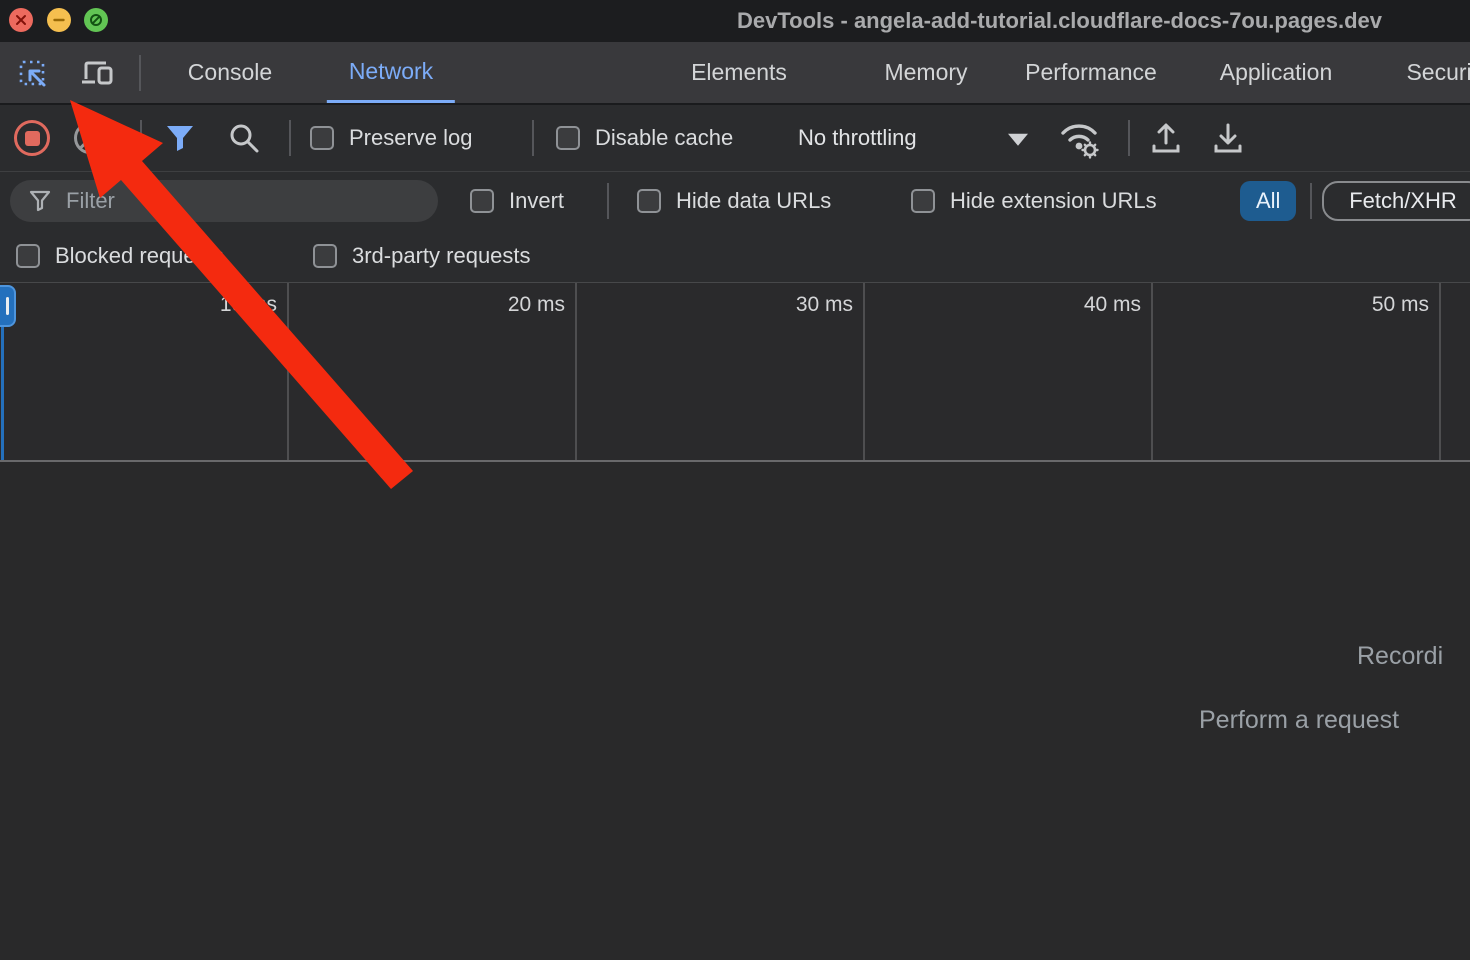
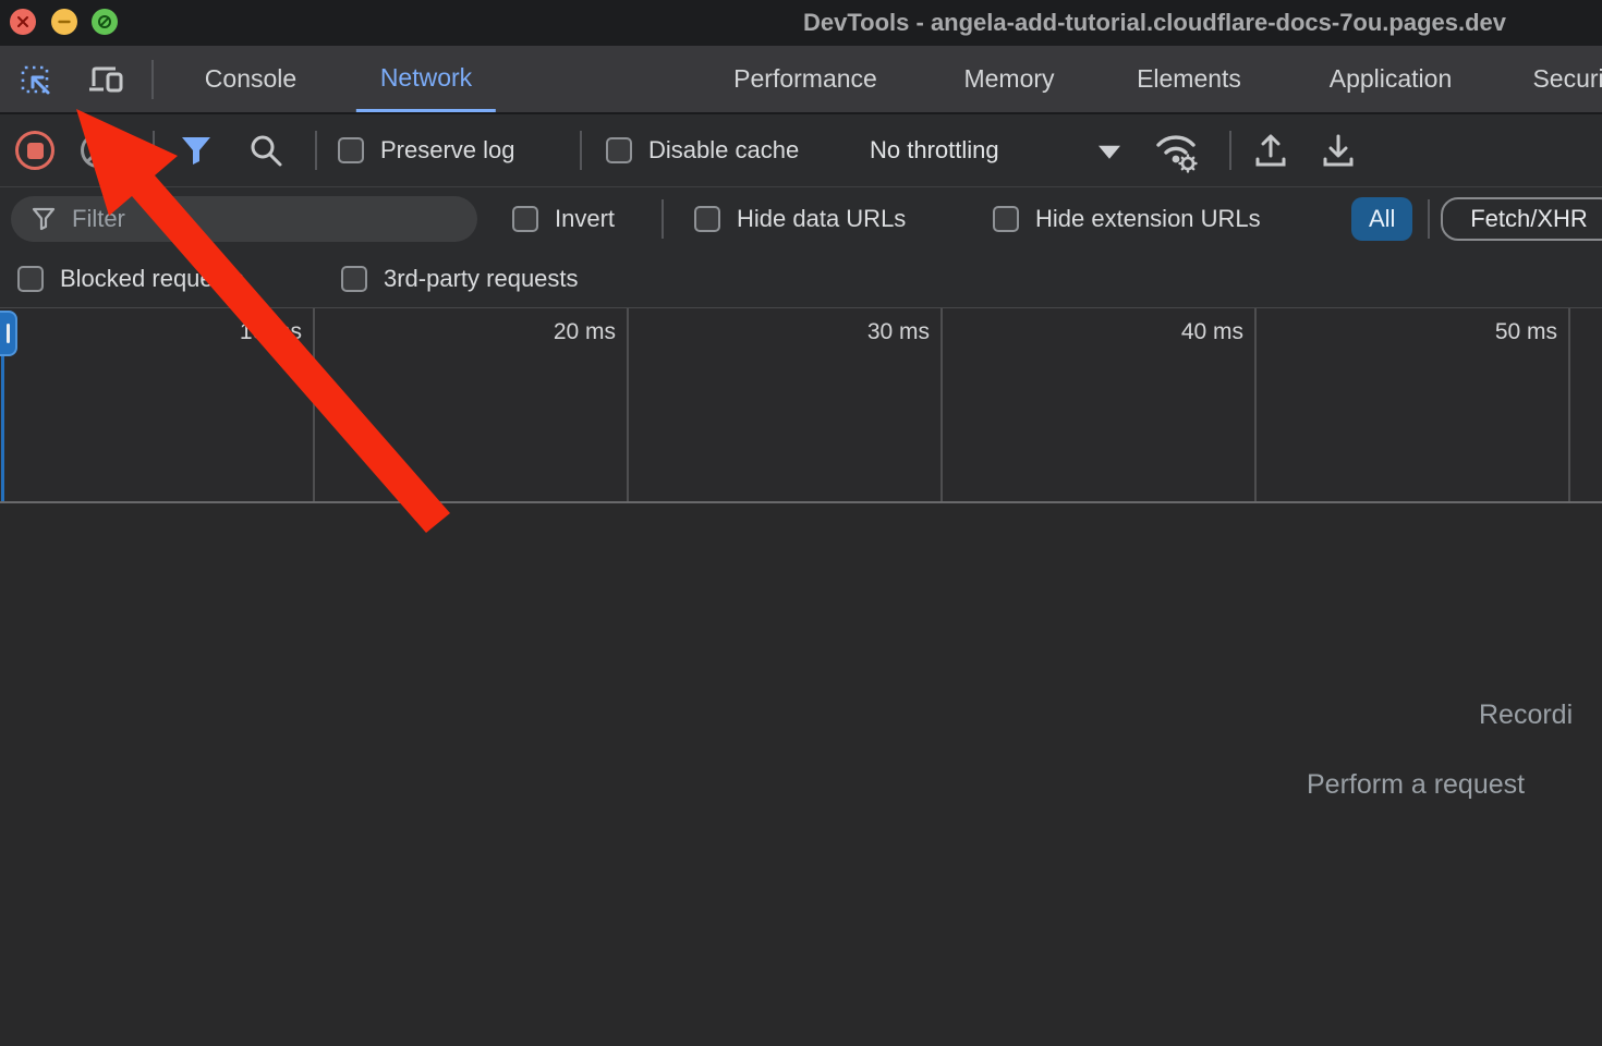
  DevTools - angela-add-tutorial.cloudflare-docs-7ou.pages.dev
  Console
  Network
- Elements
+ Performance
  Memory
- Performance
+ Elements
  Application
  Securi
  Preserve log
  Disable cache
  No throttling
  Filter
  Invert
  Hide data URLs
  Hide extension URLs
  All
  Fetch/XHR
  Blocked requ
  3rd-party requests
  20 ms
  30 ms
  40 ms
  50 ms
  Recordi
  Perform a request
